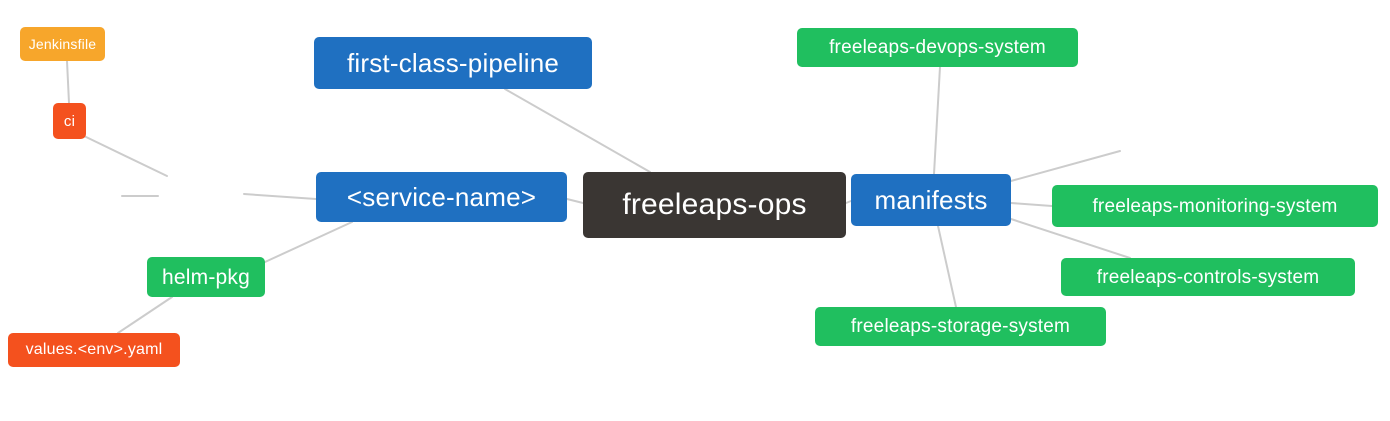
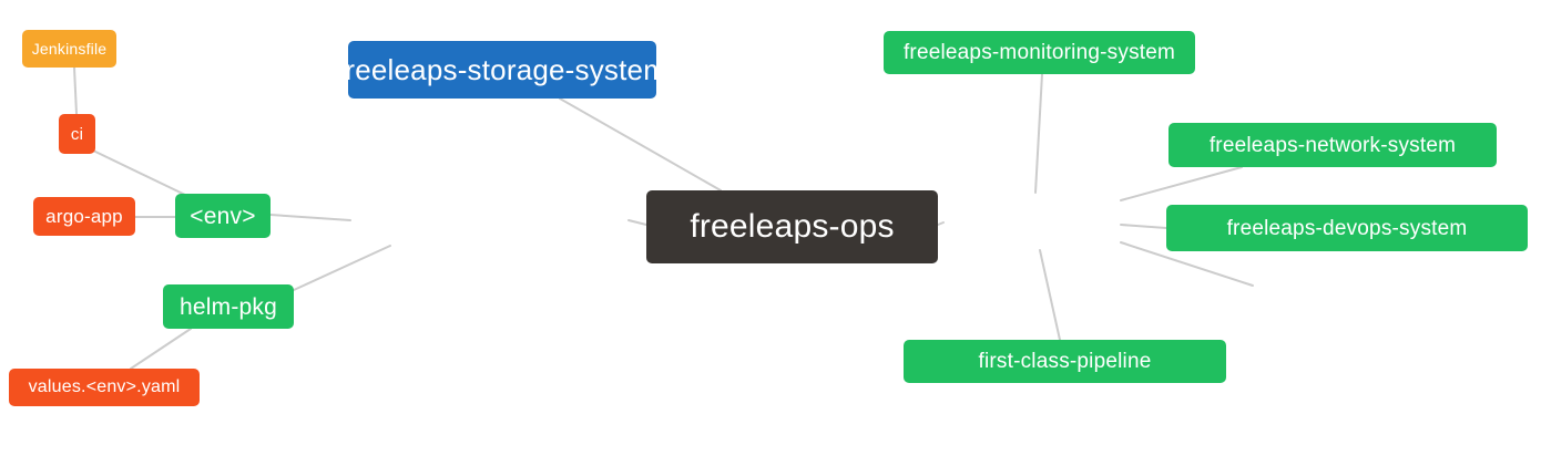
  Jenkinsfile
  ci
+ argo-app
+ <env>
  helm-pkg
  values.<env>.yaml
- first-class-pipeline
+ freeleaps-storage-system
- <service-name>
  freeleaps-ops
- manifests
- freeleaps-devops-system
+ freeleaps-monitoring-system
+ freeleaps-network-system
- freeleaps-monitoring-system
+ freeleaps-devops-system
- freeleaps-controls-system
- freeleaps-storage-system
+ first-class-pipeline
